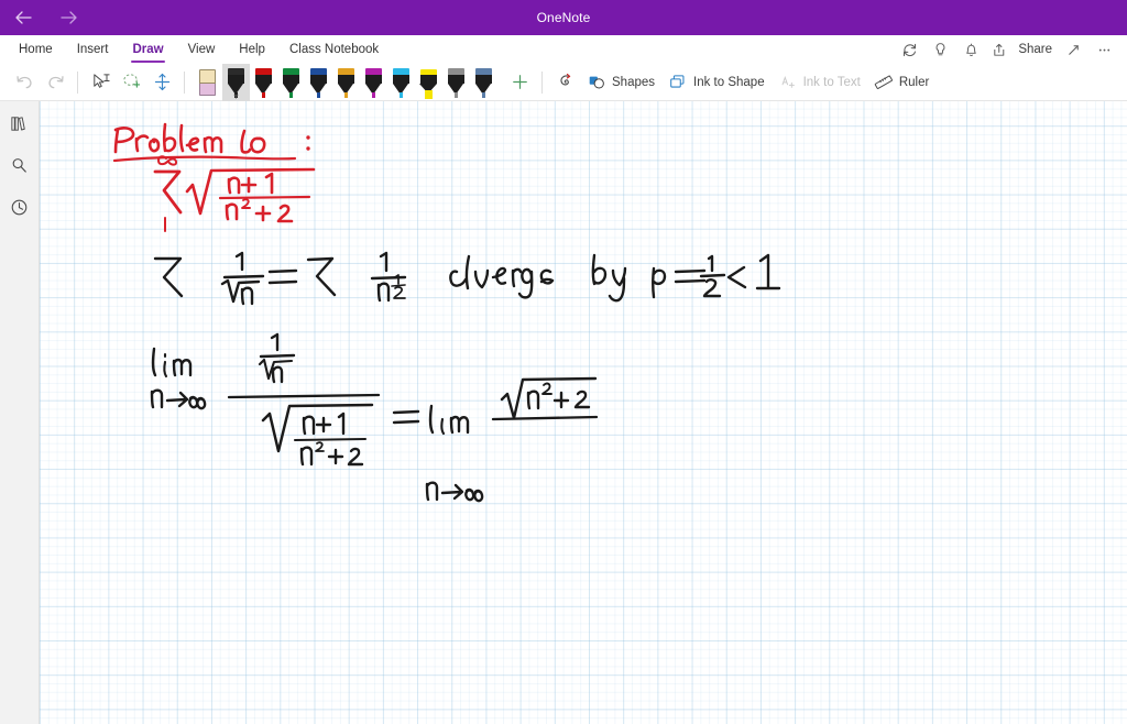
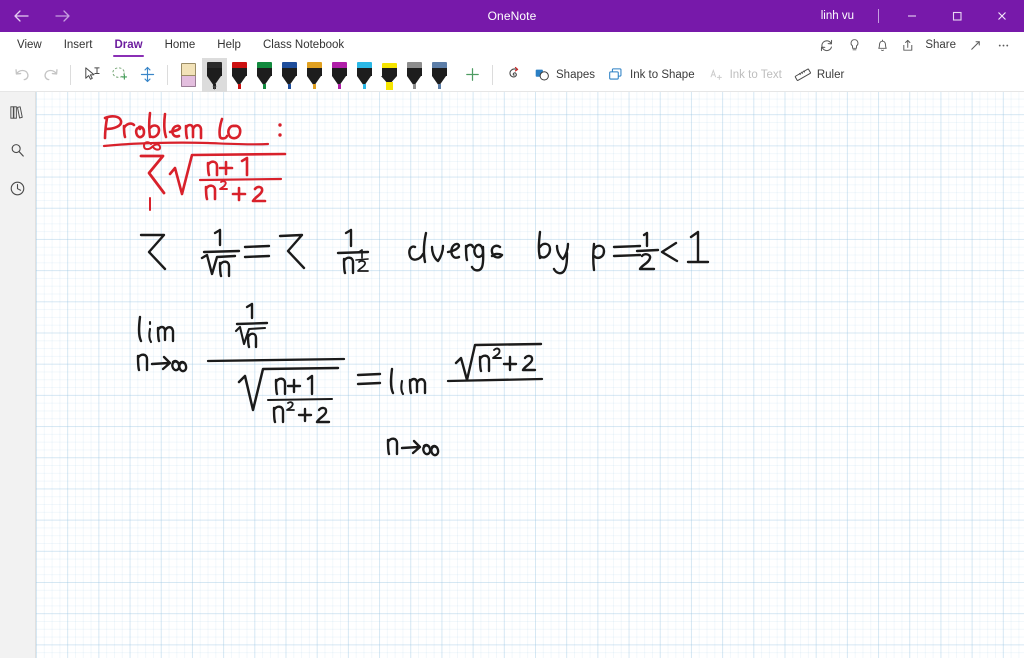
  OneNote
+ linh vu
- Home
+ View
  Insert
  Draw
- View
+ Home
  Help
  Class Notebook
  Share
  ▾
  Shapes
  Ink to Shape
  Ink to Text
  Ruler
